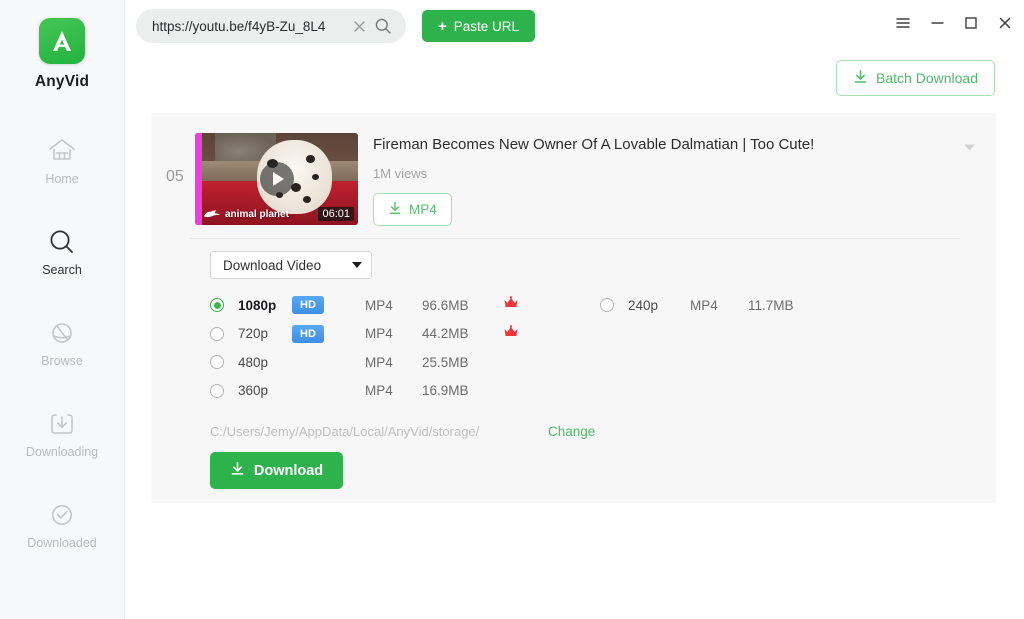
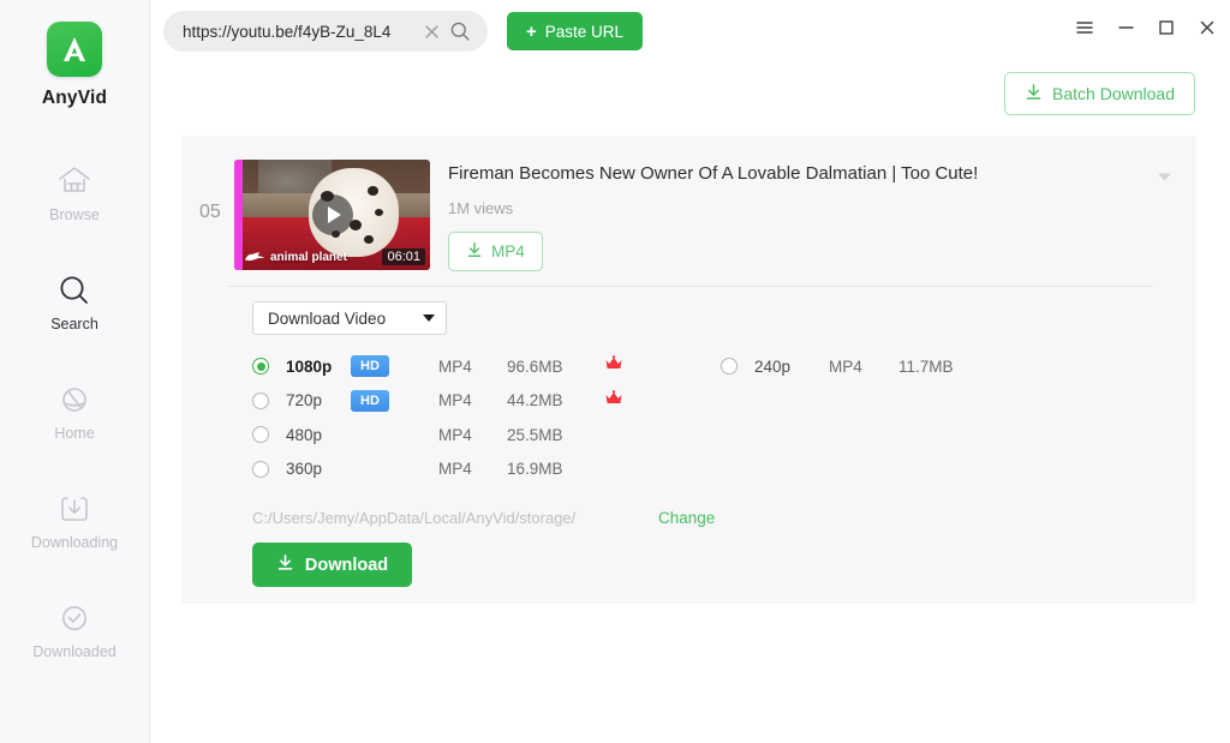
  AnyVid
- Home
+ Browse
  Search
- Browse
+ Home
  Downloading
  Downloaded
  https://youtu.be/f4yB-Zu_8L4
  +
  Paste URL
  Batch Download
  05
  animal planet
  06:01
  Fireman Becomes New Owner Of A Lovable Dalmatian | Too Cute!
  1M views
  MP4
  Download Video
  1080p
  HD
  MP4
  96.6MB
  720p
  HD
  MP4
  44.2MB
  480p
  MP4
  25.5MB
  360p
  MP4
  16.9MB
  240p
  MP4
  11.7MB
  C:/Users/Jemy/AppData/Local/AnyVid/storage/
  Change
  Download
